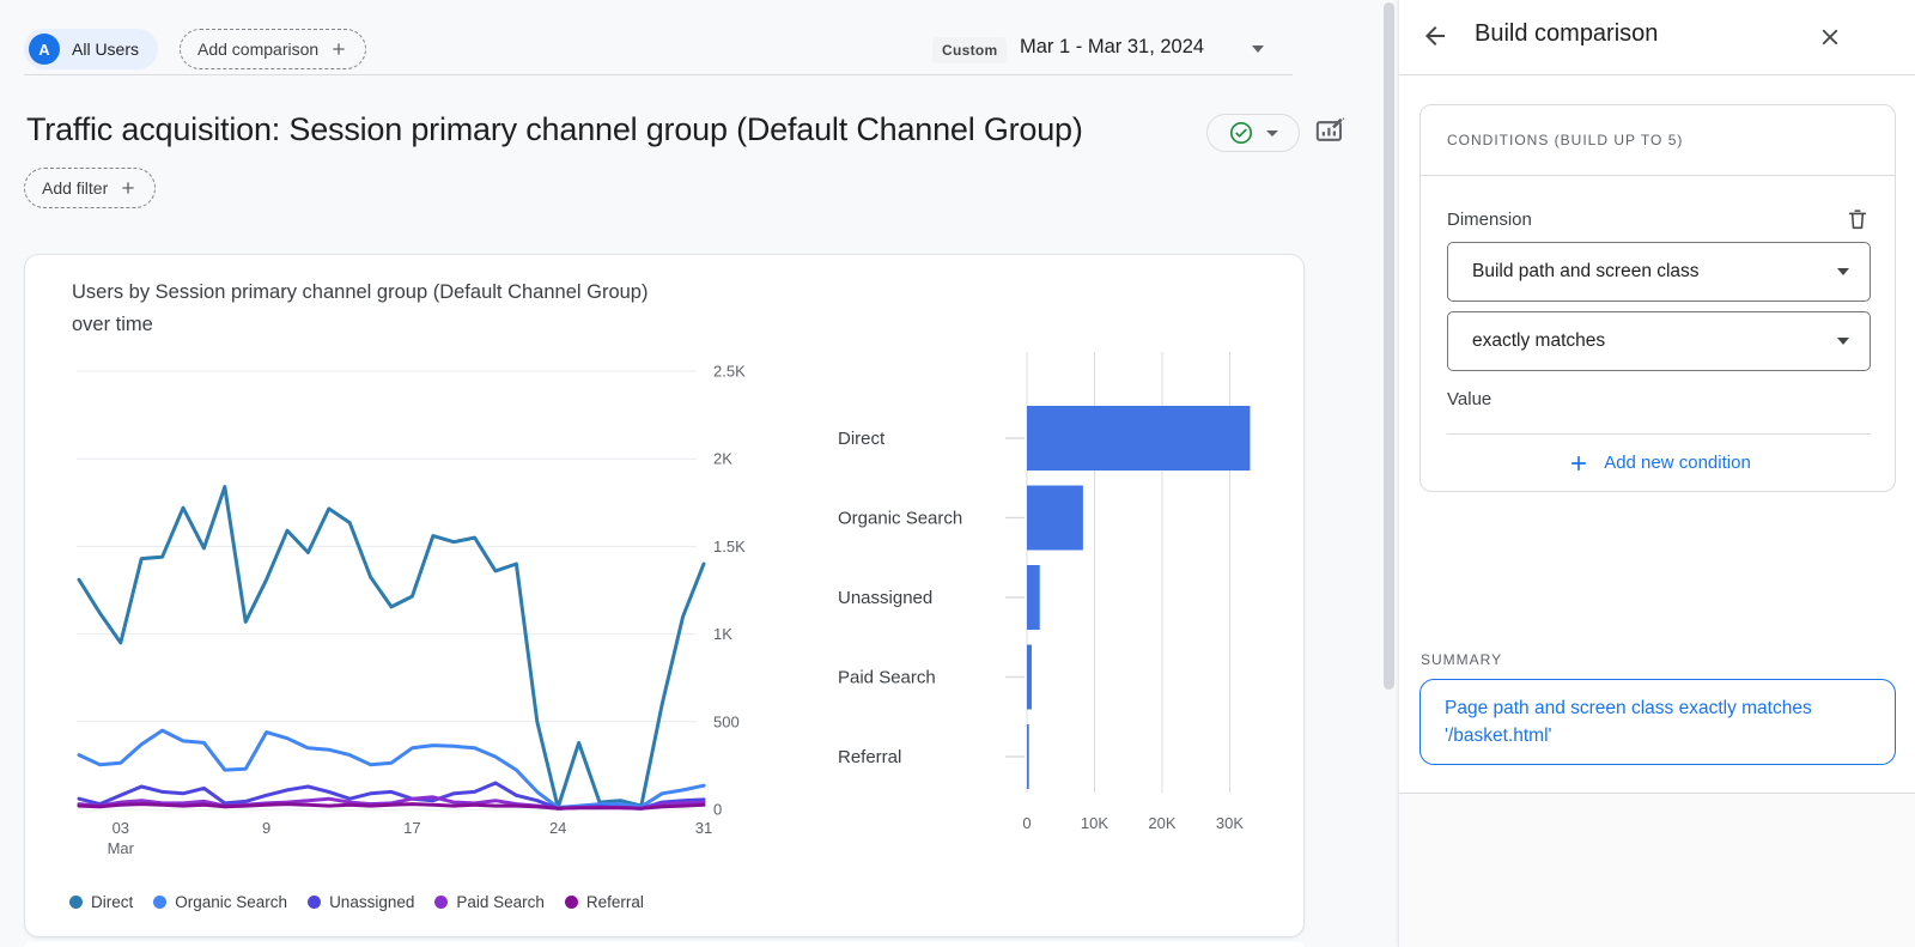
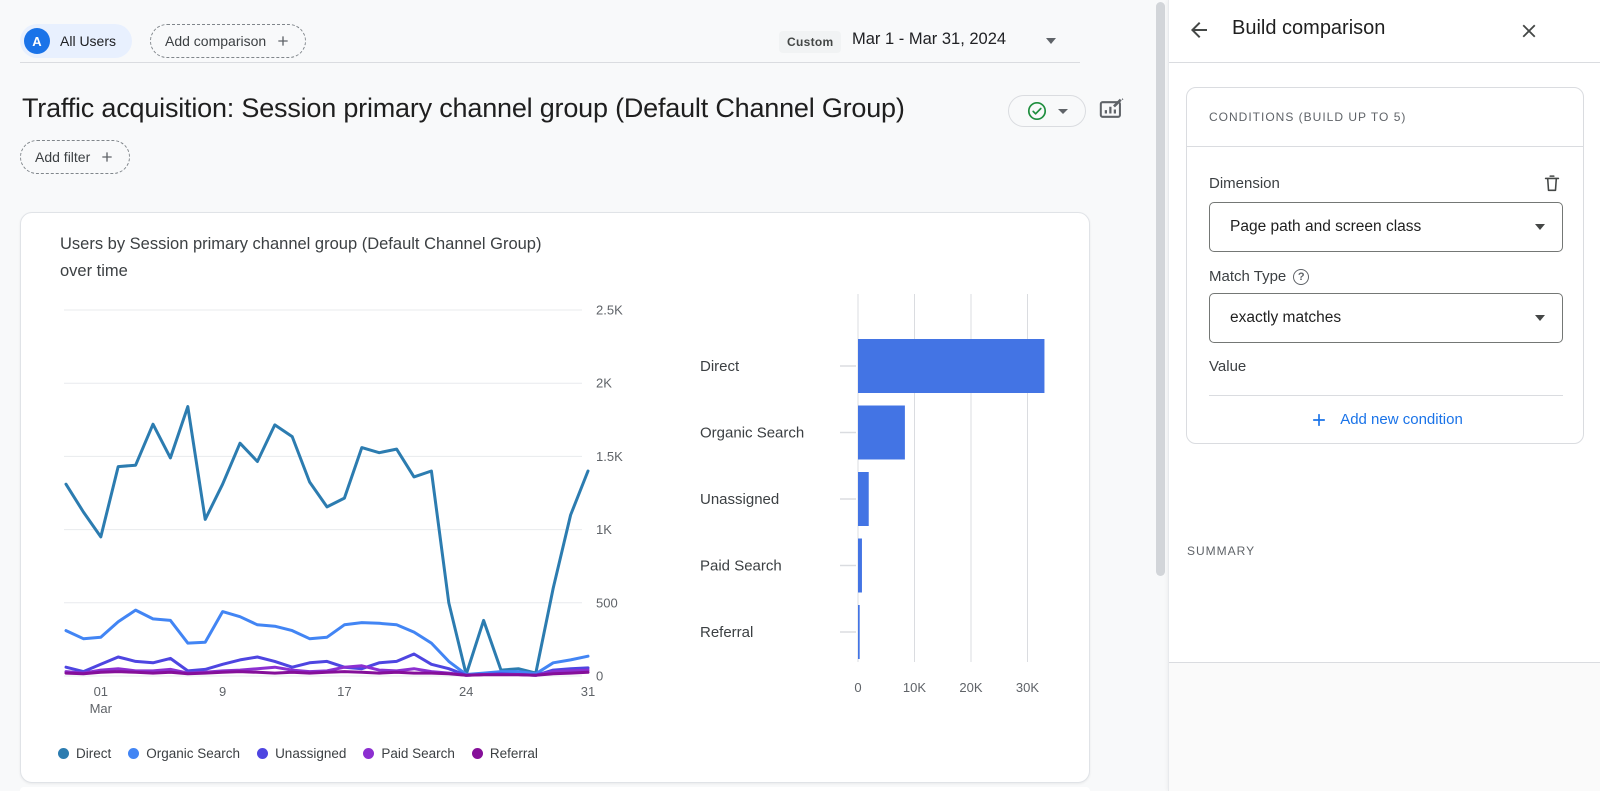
  A
  All Users
  Add comparison
  Custom
  Mar 1 - Mar 31, 2024
  Traffic acquisition: Session primary channel group (Default Channel Group)
  Add filter
  Users by Session primary channel group (Default Channel Group) over time
  0
  500
  1K
  1.5K
  2K
  2.5K
- 03
+ 01
  Mar
  9
  17
  24
  31
  0
  10K
  20K
  30K
  Direct
  Organic Search
  Unassigned
  Paid Search
  Referral
  Direct
  Organic Search
  Unassigned
  Paid Search
  Referral
  Build comparison
  CONDITIONS (BUILD UP TO 5)
  Dimension
- Build path and screen class
+ Page path and screen class
+ Match Type
+ ?
  exactly matches
  Value
  Add new condition
  SUMMARY
- Page path and screen class exactly matches '/basket.html'
